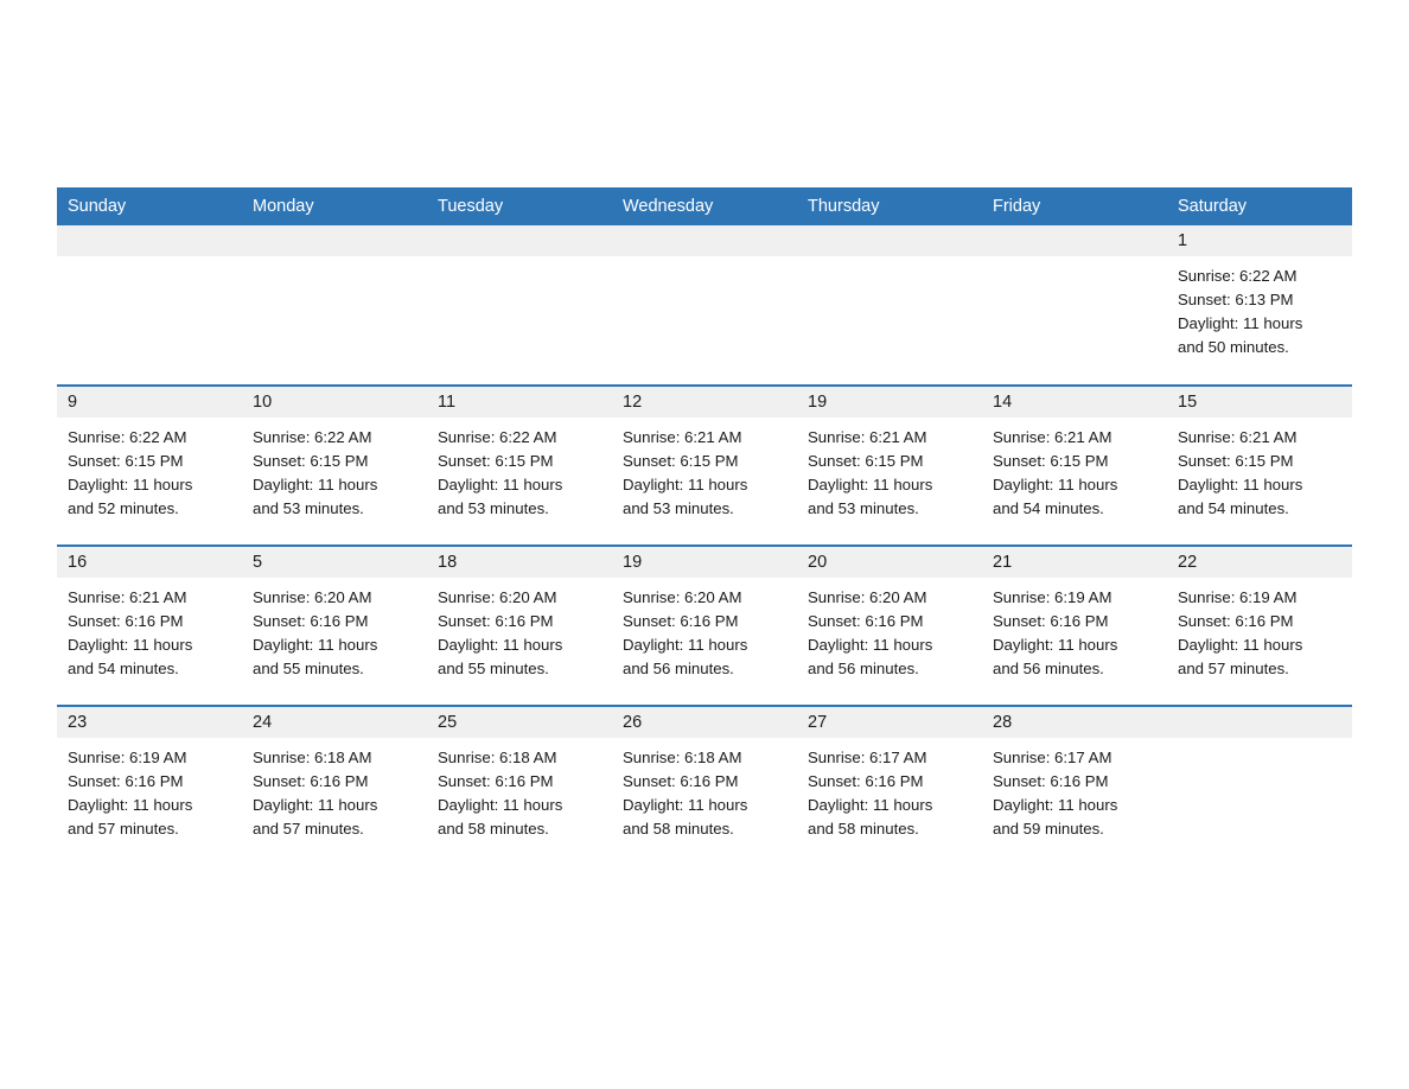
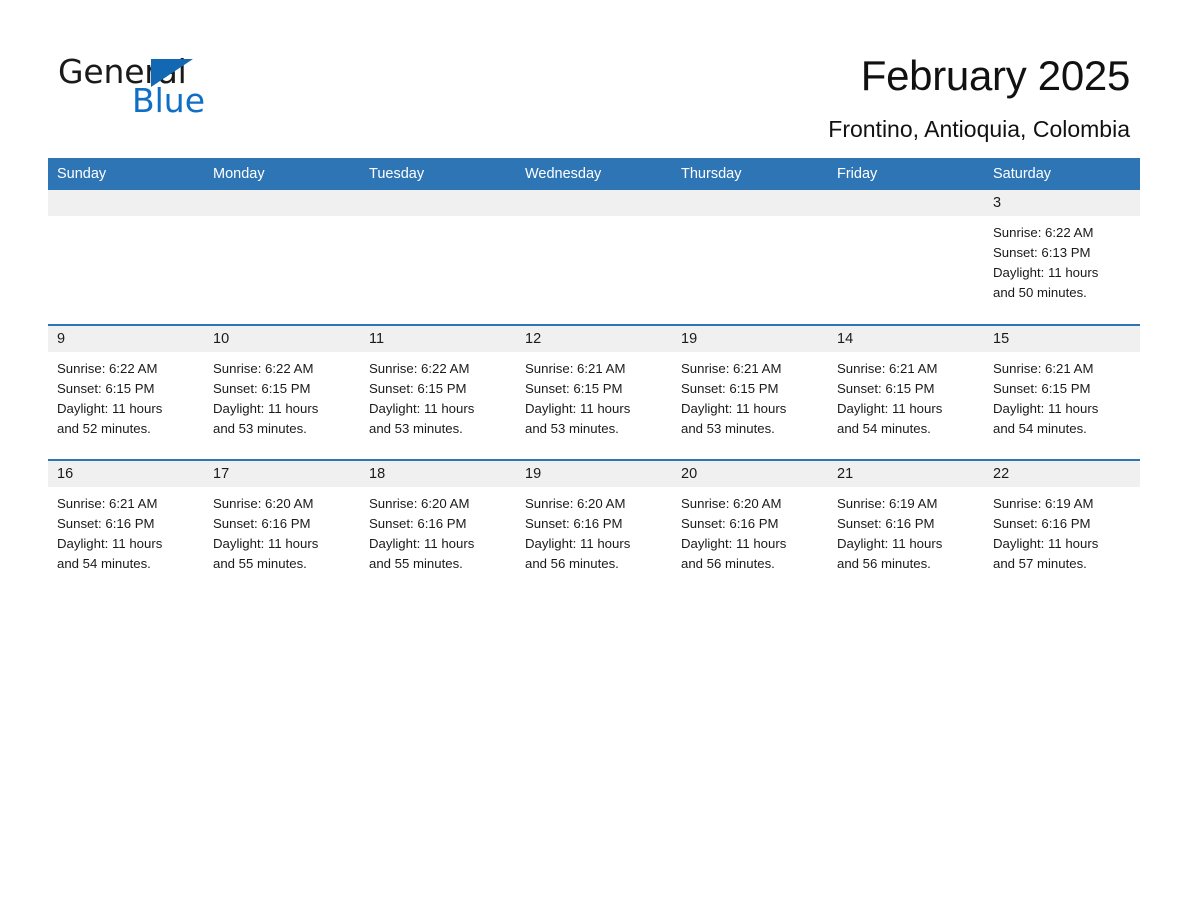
+ General
+ Blue
+ February 2025
+ Frontino, Antioquia, Colombia
  Sunday	Monday	Tuesday	Wednesday	Thursday	Friday	Saturday
- 						1Sunrise: 6:22 AMSunset: 6:13 PMDaylight: 11 hoursand 50 minutes.
+ 						3Sunrise: 6:22 AMSunset: 6:13 PMDaylight: 11 hoursand 50 minutes.
  9Sunrise: 6:22 AMSunset: 6:15 PMDaylight: 11 hoursand 52 minutes.	10Sunrise: 6:22 AMSunset: 6:15 PMDaylight: 11 hoursand 53 minutes.	11Sunrise: 6:22 AMSunset: 6:15 PMDaylight: 11 hoursand 53 minutes.	12Sunrise: 6:21 AMSunset: 6:15 PMDaylight: 11 hoursand 53 minutes.	19Sunrise: 6:21 AMSunset: 6:15 PMDaylight: 11 hoursand 53 minutes.	14Sunrise: 6:21 AMSunset: 6:15 PMDaylight: 11 hoursand 54 minutes.	15Sunrise: 6:21 AMSunset: 6:15 PMDaylight: 11 hoursand 54 minutes.
- 16Sunrise: 6:21 AMSunset: 6:16 PMDaylight: 11 hoursand 54 minutes.	5Sunrise: 6:20 AMSunset: 6:16 PMDaylight: 11 hoursand 55 minutes.	18Sunrise: 6:20 AMSunset: 6:16 PMDaylight: 11 hoursand 55 minutes.	19Sunrise: 6:20 AMSunset: 6:16 PMDaylight: 11 hoursand 56 minutes.	20Sunrise: 6:20 AMSunset: 6:16 PMDaylight: 11 hoursand 56 minutes.	21Sunrise: 6:19 AMSunset: 6:16 PMDaylight: 11 hoursand 56 minutes.	22Sunrise: 6:19 AMSunset: 6:16 PMDaylight: 11 hoursand 57 minutes.
+ 16Sunrise: 6:21 AMSunset: 6:16 PMDaylight: 11 hoursand 54 minutes.	17Sunrise: 6:20 AMSunset: 6:16 PMDaylight: 11 hoursand 55 minutes.	18Sunrise: 6:20 AMSunset: 6:16 PMDaylight: 11 hoursand 55 minutes.	19Sunrise: 6:20 AMSunset: 6:16 PMDaylight: 11 hoursand 56 minutes.	20Sunrise: 6:20 AMSunset: 6:16 PMDaylight: 11 hoursand 56 minutes.	21Sunrise: 6:19 AMSunset: 6:16 PMDaylight: 11 hoursand 56 minutes.	22Sunrise: 6:19 AMSunset: 6:16 PMDaylight: 11 hoursand 57 minutes.
- 23Sunrise: 6:19 AMSunset: 6:16 PMDaylight: 11 hoursand 57 minutes.	24Sunrise: 6:18 AMSunset: 6:16 PMDaylight: 11 hoursand 57 minutes.	25Sunrise: 6:18 AMSunset: 6:16 PMDaylight: 11 hoursand 58 minutes.	26Sunrise: 6:18 AMSunset: 6:16 PMDaylight: 11 hoursand 58 minutes.	27Sunrise: 6:17 AMSunset: 6:16 PMDaylight: 11 hoursand 58 minutes.	28Sunrise: 6:17 AMSunset: 6:16 PMDaylight: 11 hoursand 59 minutes.
